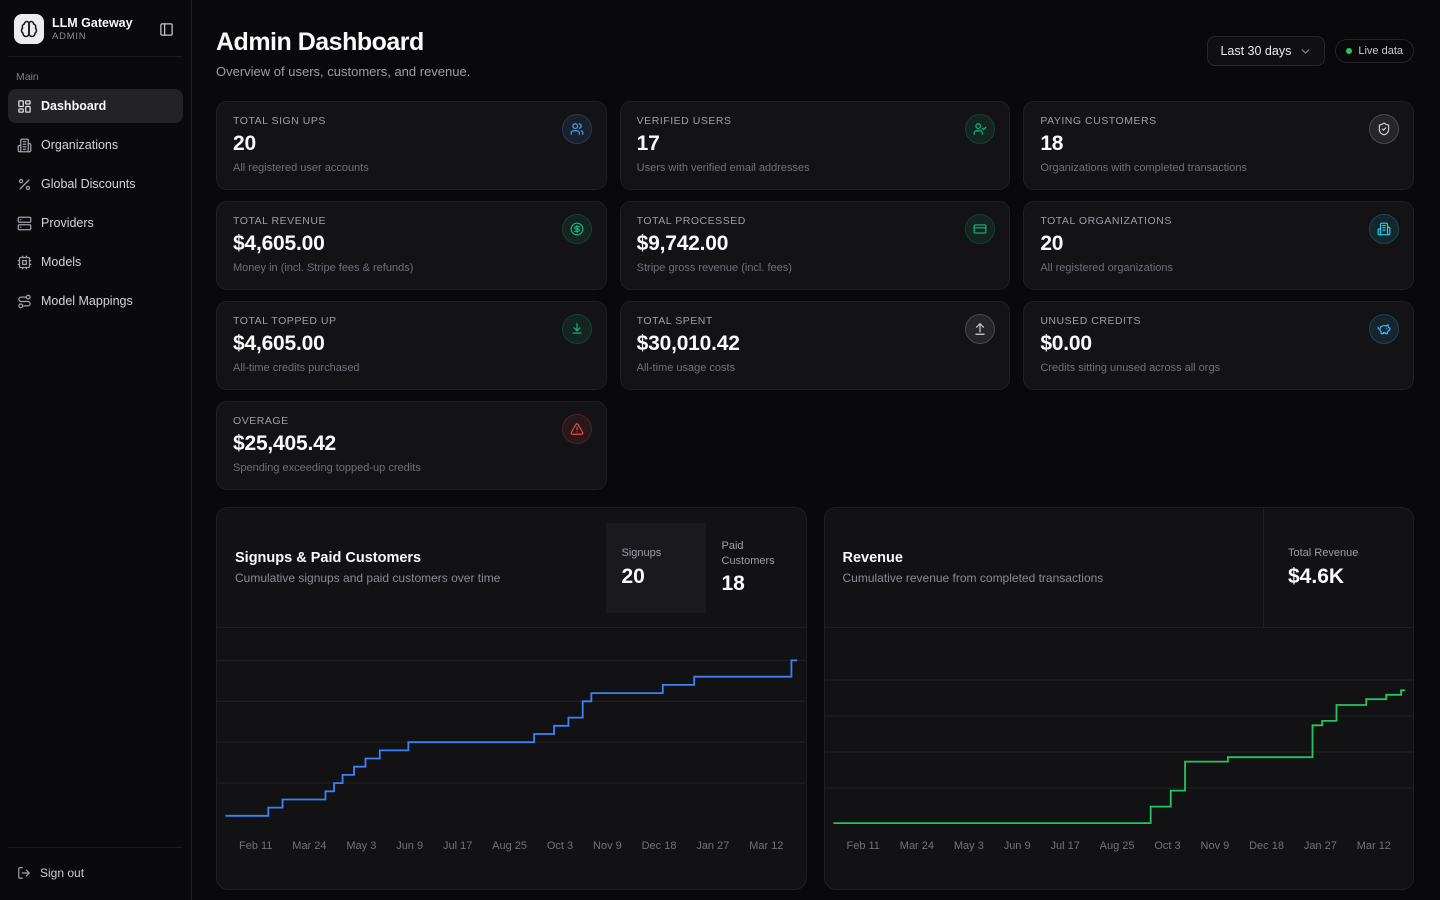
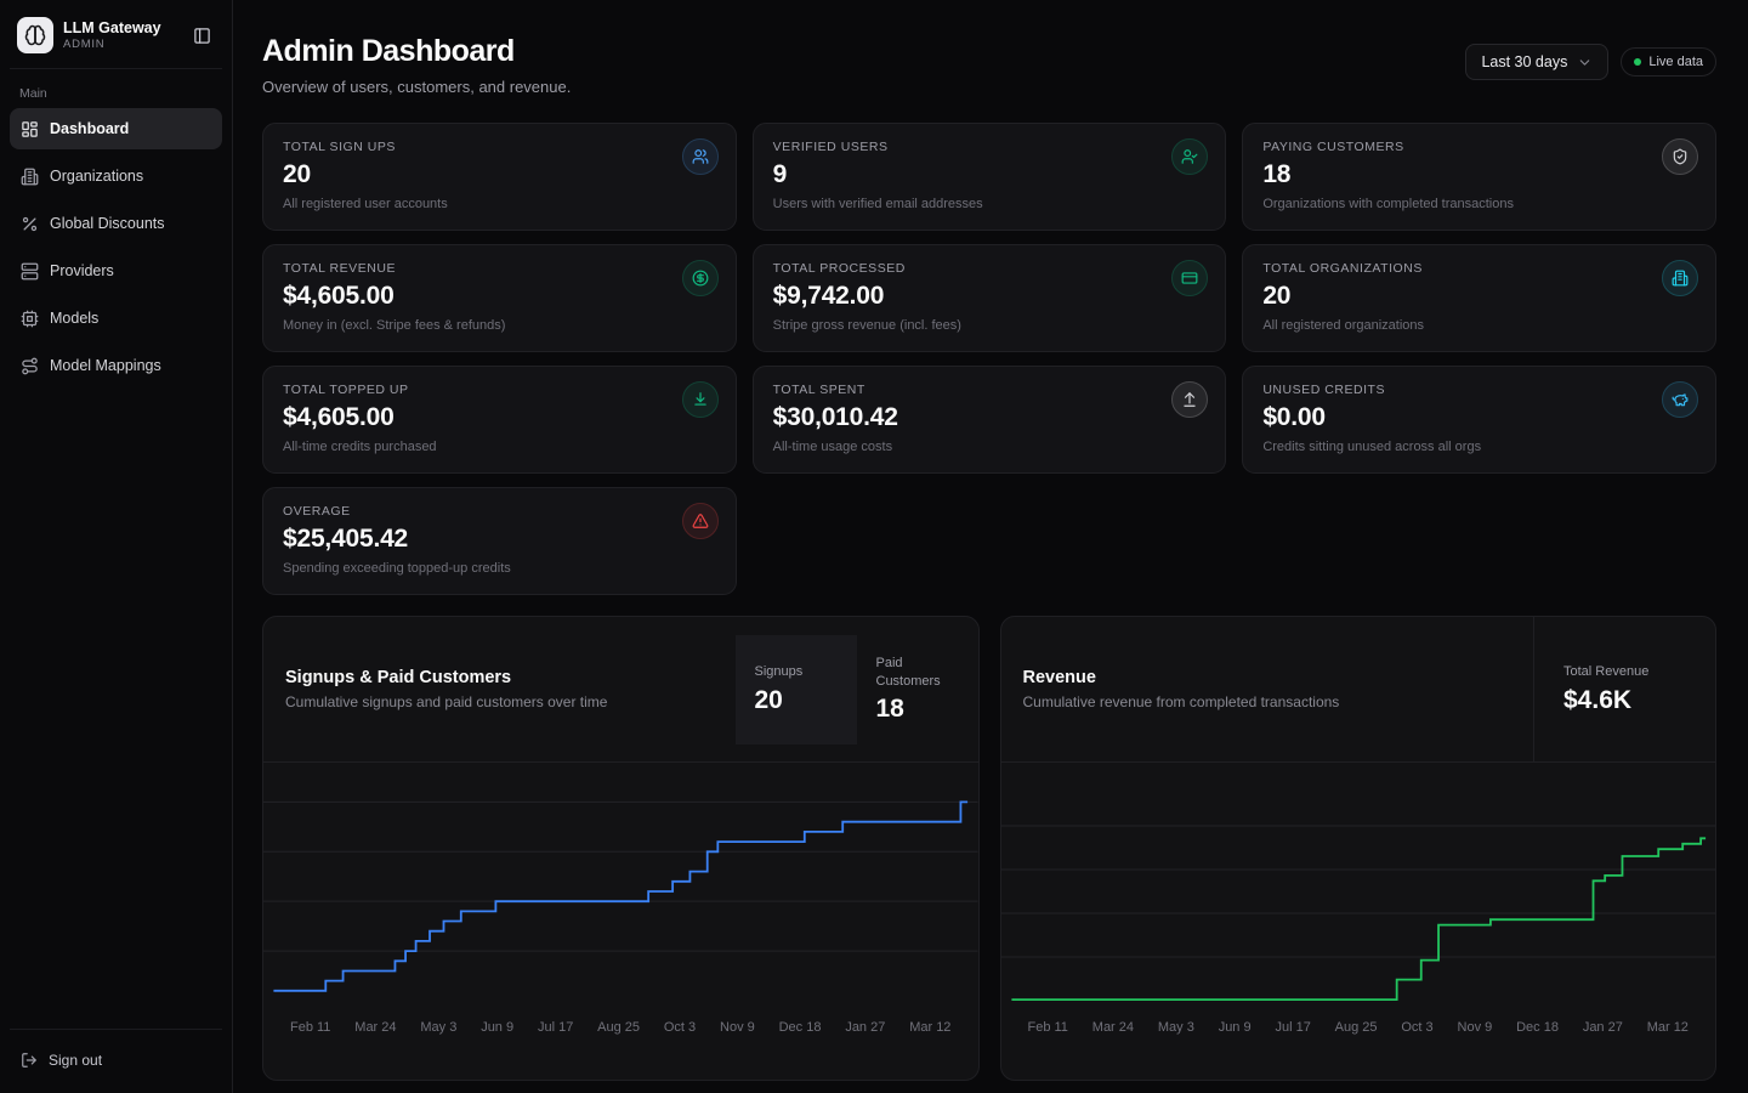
  LLM Gateway
  ADMIN
  Main
  Dashboard
  Organizations
  Global Discounts
  Providers
  Models
  Model Mappings
  Sign out
  Admin Dashboard
  Overview of users, customers, and revenue.
  Last 30 days
  Live data
  TOTAL SIGN UPS
  20
  All registered user accounts
  VERIFIED USERS
- 17
+ 9
  Users with verified email addresses
  PAYING CUSTOMERS
  18
  Organizations with completed transactions
  TOTAL REVENUE
  $4,605.00
- Money in (incl. Stripe fees & refunds)
+ Money in (excl. Stripe fees & refunds)
  TOTAL PROCESSED
  $9,742.00
  Stripe gross revenue (incl. fees)
  TOTAL ORGANIZATIONS
  20
  All registered organizations
  TOTAL TOPPED UP
  $4,605.00
  All-time credits purchased
  TOTAL SPENT
  $30,010.42
  All-time usage costs
  UNUSED CREDITS
  $0.00
  Credits sitting unused across all orgs
  OVERAGE
  $25,405.42
  Spending exceeding topped-up credits
  Signups & Paid Customers
  Cumulative signups and paid customers over time
  Signups
  20
  Paid Customers
  18
  Feb 11
  Mar 24
  May 3
  Jun 9
  Jul 17
  Aug 25
  Oct 3
  Nov 9
  Dec 18
  Jan 27
  Mar 12
  Revenue
  Cumulative revenue from completed transactions
  Total Revenue
  $4.6K
  Feb 11
  Mar 24
  May 3
  Jun 9
  Jul 17
  Aug 25
  Oct 3
  Nov 9
  Dec 18
  Jan 27
  Mar 12
